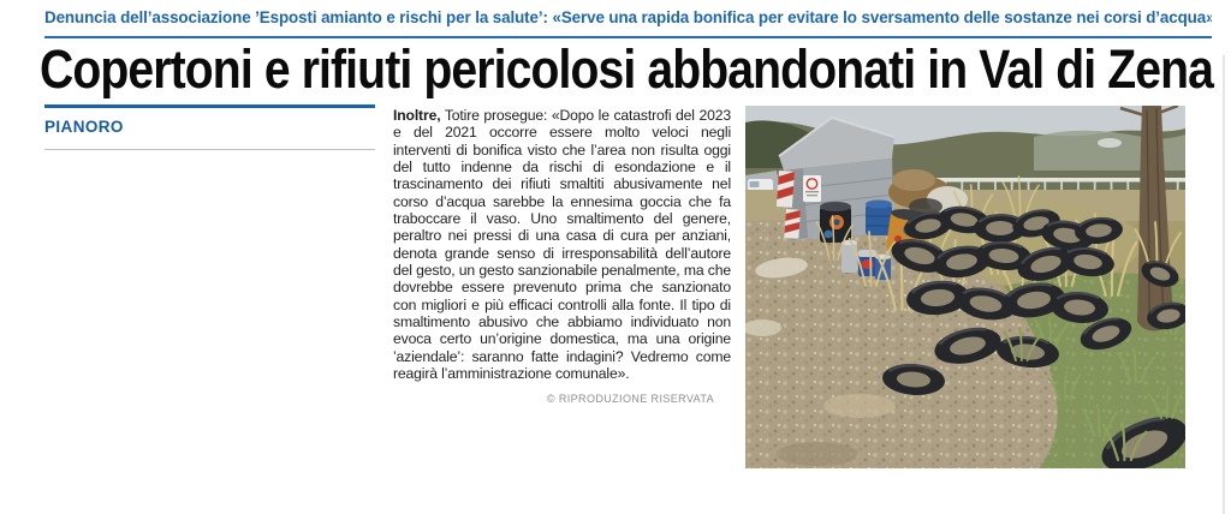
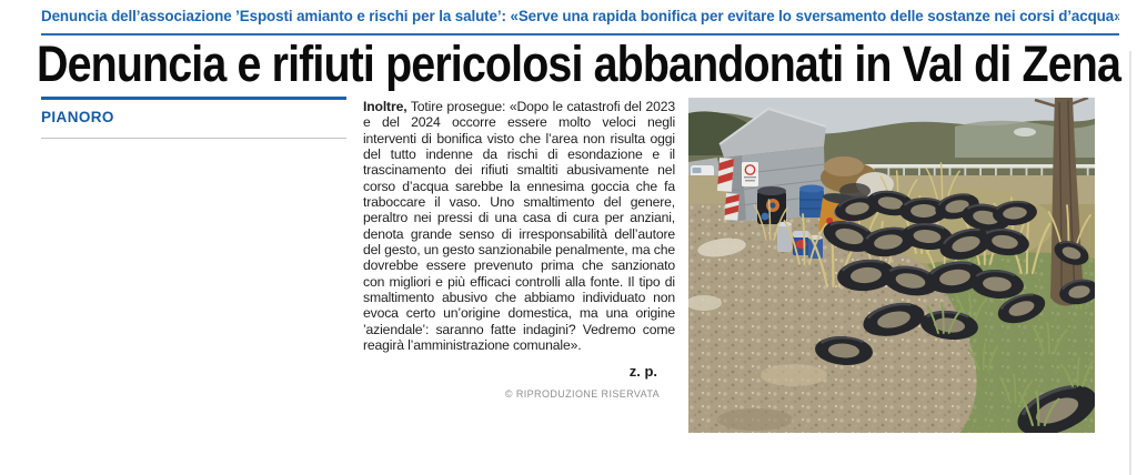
  Denuncia dell’associazione ’Esposti amianto e rischi per la salute’: «Serve una rapida bonifica per evitare lo sversamento delle sostanze nei corsi d’acqua»
- Copertoni e rifiuti pericolosi abbandonati in Val di Zena
+ Denuncia e rifiuti pericolosi abbandonati in Val di Zena
  PIANORO
- Inoltre, Totire prosegue: «Dopo le catastrofi del 2023 e del 2021 occorre essere molto veloci negli interventi di bonifica visto che l’area non risulta oggi del tutto indenne da rischi di esondazione e il trascinamento dei rifiuti smaltiti abusivamente nel corso d’acqua sarebbe la ennesima goccia che fa traboccare il vaso. Uno smaltimento del genere, peraltro nei pressi di una casa di cura per anziani, denota grande senso di irresponsabilità dell’autore del gesto, un gesto sanzionabile penalmente, ma che dovrebbe essere prevenuto prima che sanzionato con migliori e più efficaci controlli alla fonte. Il tipo di smaltimento abusivo che abbiamo individuato non evoca certo un’origine domestica, ma una origine ’aziendale’: saranno fatte indagini? Vedremo come reagirà l’amministrazione comunale».
+ Inoltre, Totire prosegue: «Dopo le catastrofi del 2023 e del 2024 occorre essere molto veloci negli interventi di bonifica visto che l’area non risulta oggi del tutto indenne da rischi di esondazione e il trascinamento dei rifiuti smaltiti abusivamente nel corso d’acqua sarebbe la ennesima goccia che fa traboccare il vaso. Uno smaltimento del genere, peraltro nei pressi di una casa di cura per anziani, denota grande senso di irresponsabilità dell’autore del gesto, un gesto sanzionabile penalmente, ma che dovrebbe essere prevenuto prima che sanzionato con migliori e più efficaci controlli alla fonte. Il tipo di smaltimento abusivo che abbiamo individuato non evoca certo un’origine domestica, ma una origine ’aziendale’: saranno fatte indagini? Vedremo come reagirà l’amministrazione comunale».
+ z. p.
  © RIPRODUZIONE RISERVATA
